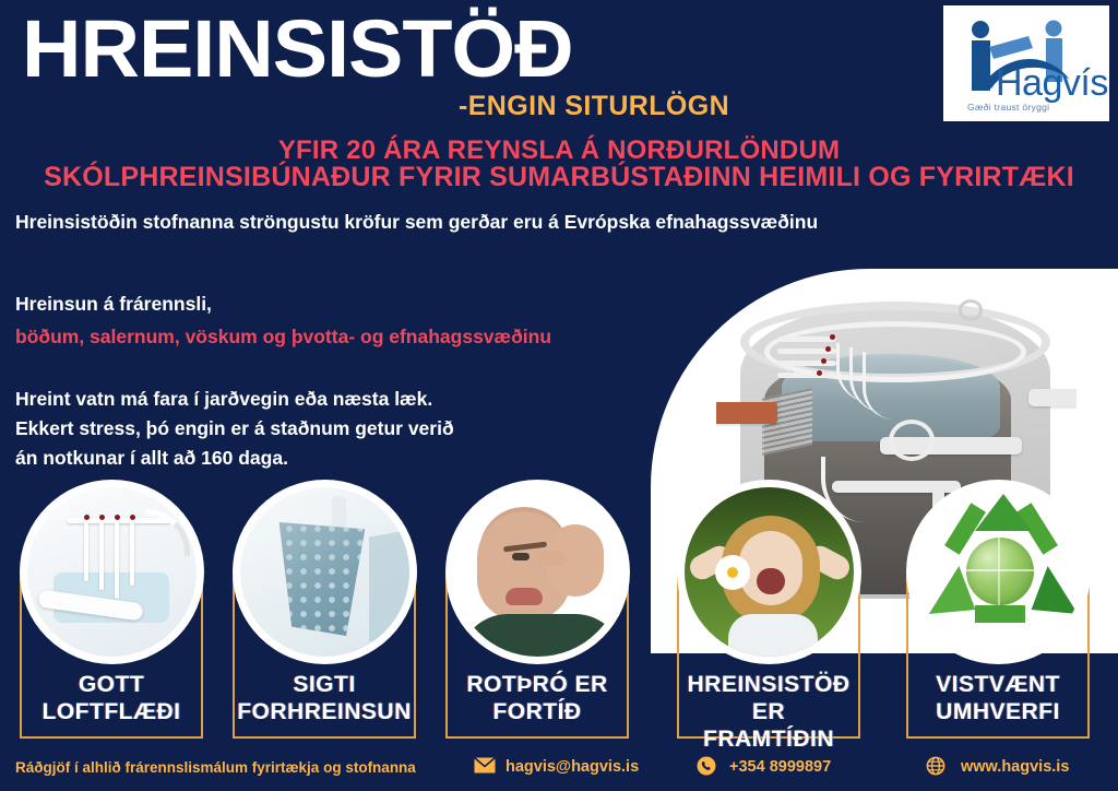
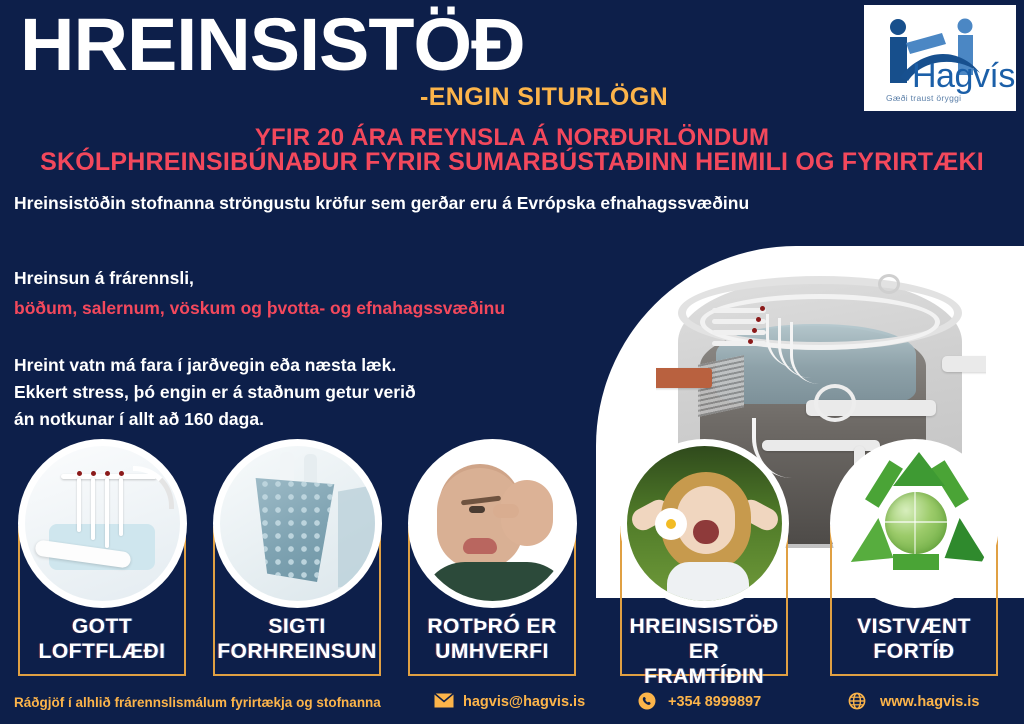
  HREINSISTÖÐ
  -ENGIN SITURLÖGN
  Hagvís
  Gæði traust öryggi
  YFIR 20 ÁRA REYNSLA Á NORÐURLÖNDUM
  SKÓLPHREINSIBÚNAÐUR FYRIR SUMARBÚSTAÐINN HEIMILI OG FYRIRTÆKI
  Hreinsistöðin stofnanna ströngustu kröfur sem gerðar eru á Evrópska efnahagssvæðinu
  Hreinsun á frárennsli,
  böðum, salernum, vöskum og þvotta- og efnahagssvæðinu
  Hreint vatn má fara í jarðvegin eða næsta læk.
  Ekkert stress, þó engin er á staðnum getur verið
  án notkunar í allt að 160 daga.
  GOTT
  LOFTFLÆÐI
  SIGTI
  FORHREINSUN
  ROTÞRÓ ER
- FORTÍÐ
+ UMHVERFI
  HREINSISTÖÐ ER
  FRAMTÍÐIN
  VISTVÆNT
- UMHVERFI
+ FORTÍÐ
  Ráðgjöf í alhlið frárennslismálum fyrirtækja og stofnanna
  hagvis@hagvis.is
  +354 8999897
  www.hagvis.is
